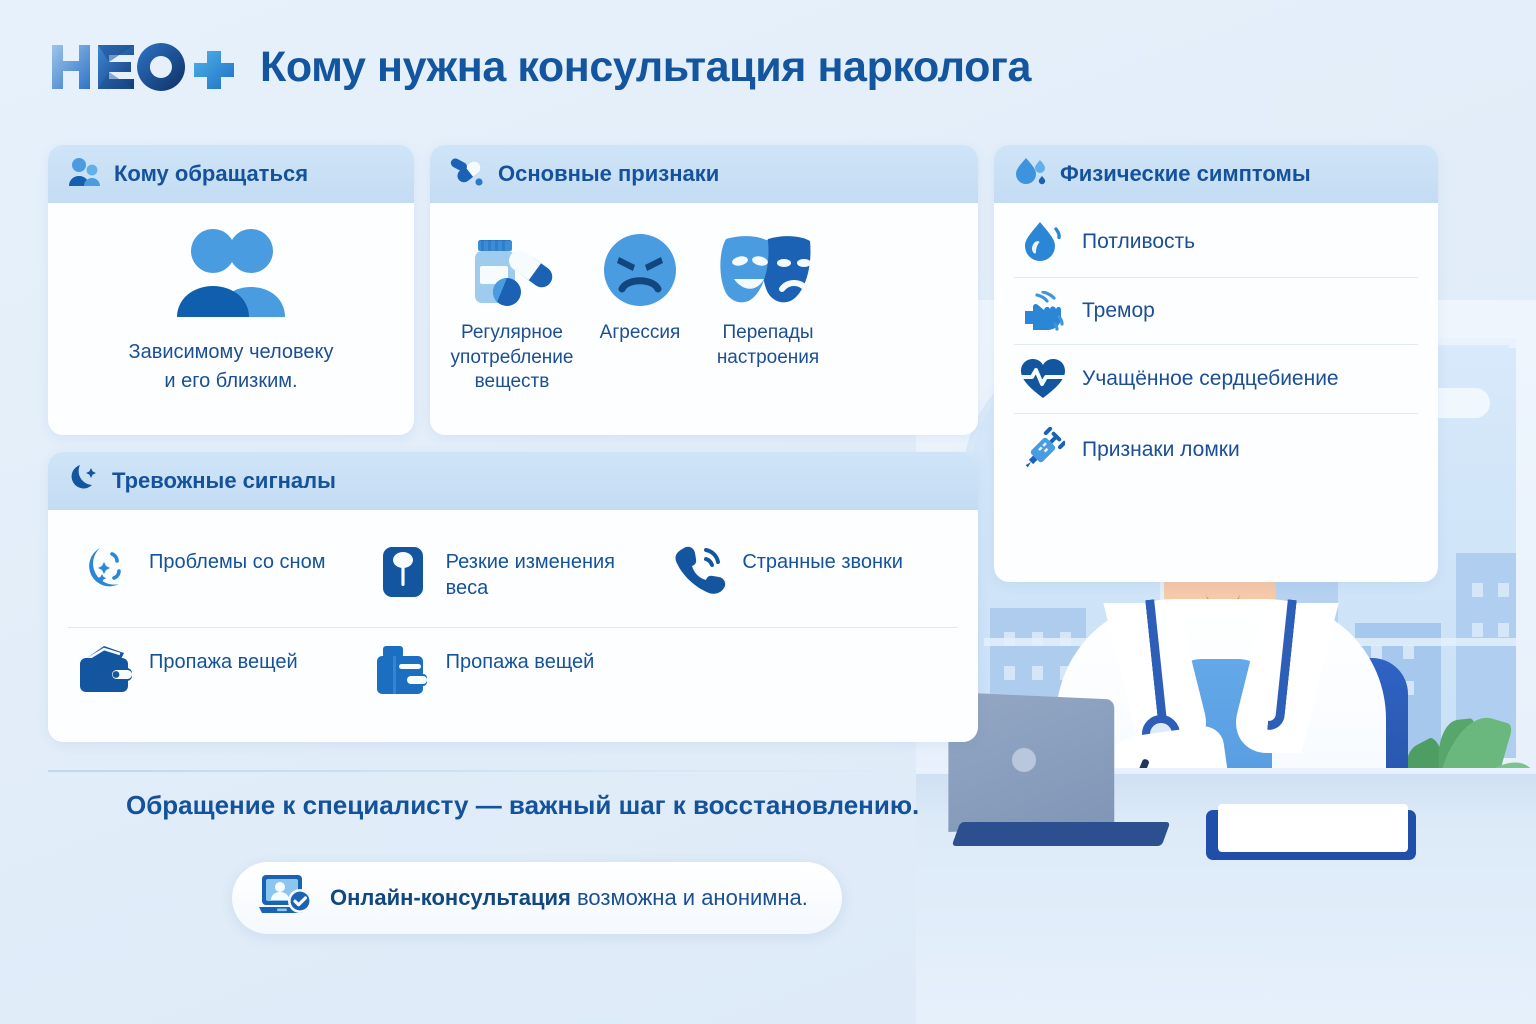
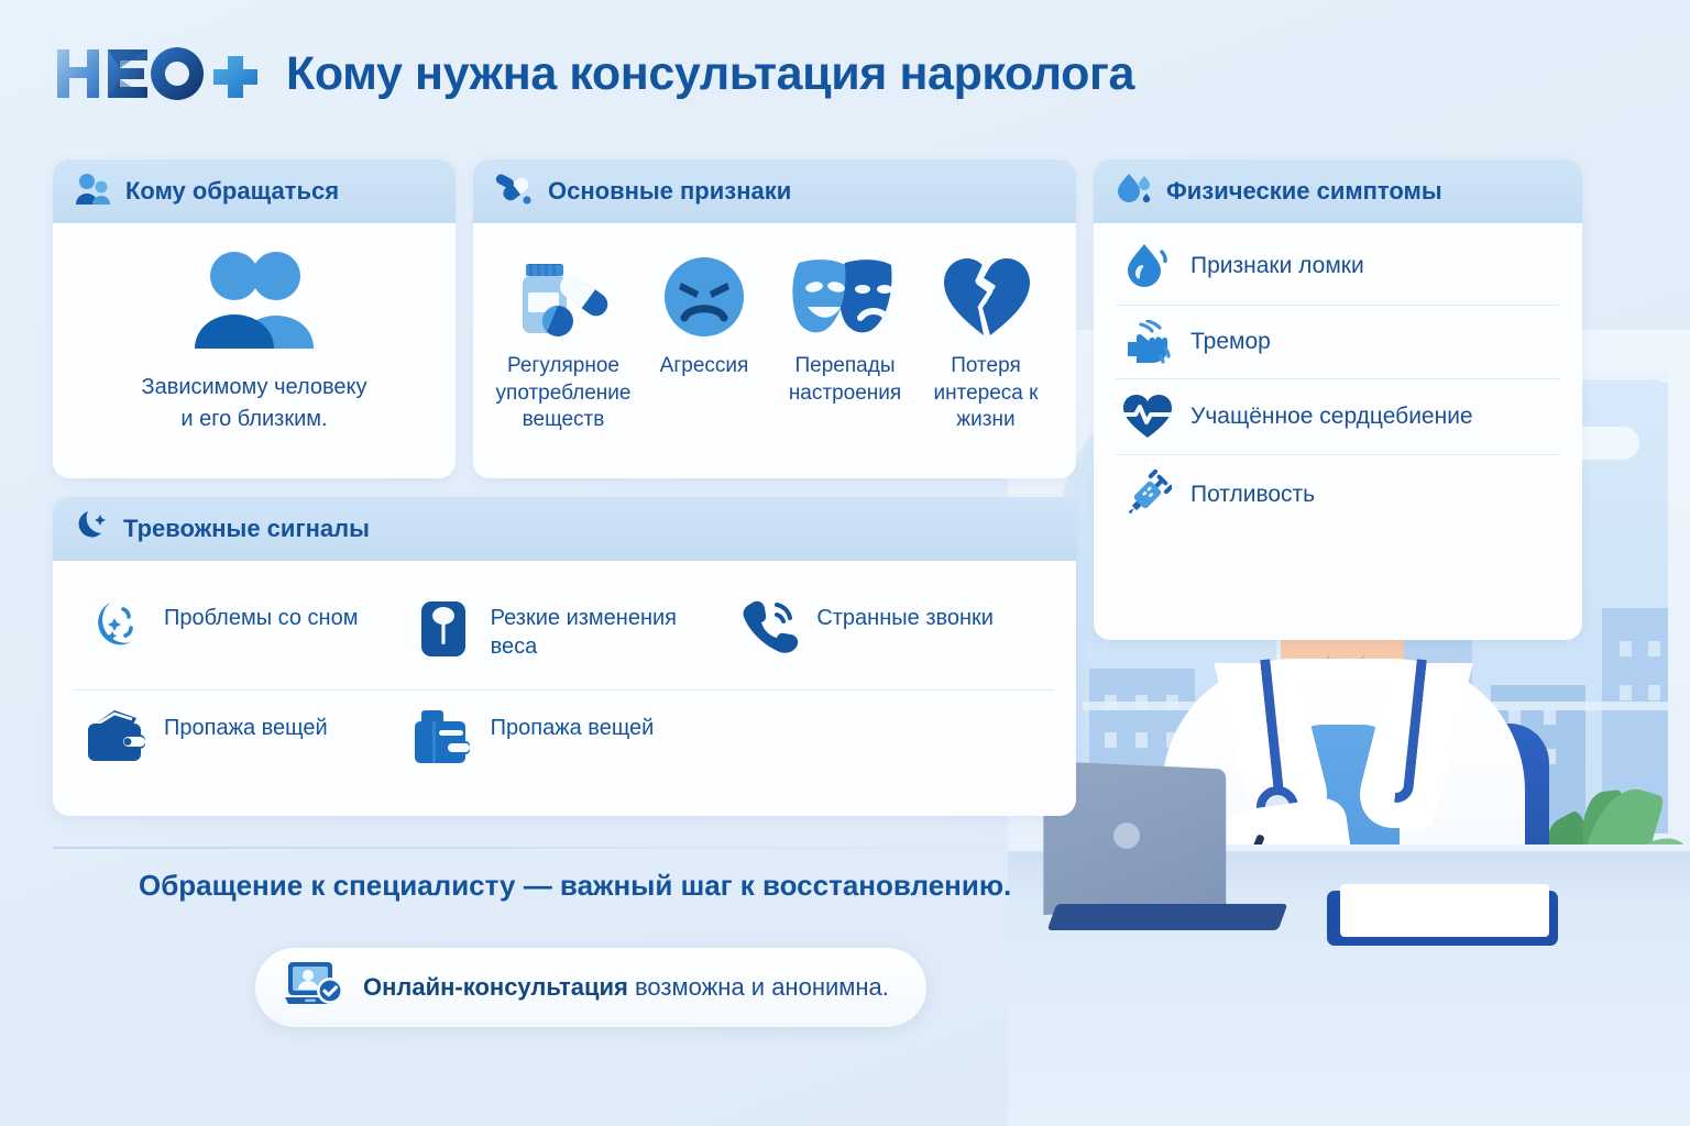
  Кому нужна консультация нарколога
  Кому обращаться
  Зависимому человеку
  и его близким.
  Основные признаки
  Регулярное употребление веществ
  Агрессия
  Перепады настроения
+ Потеря интереса к жизни
  Физические симптомы
- Потливость
+ Признаки ломки
  Тремор
  Учащённое сердцебиение
- Признаки ломки
+ Потливость
  Тревожные сигналы
  Проблемы со сном
  Резкие изменения веса
  Странные звонки
  Пропажа вещей
  Пропажа вещей
  Обращение к специалисту — важный шаг к восстановлению.
  Онлайн-консультация возможна и анонимна.
